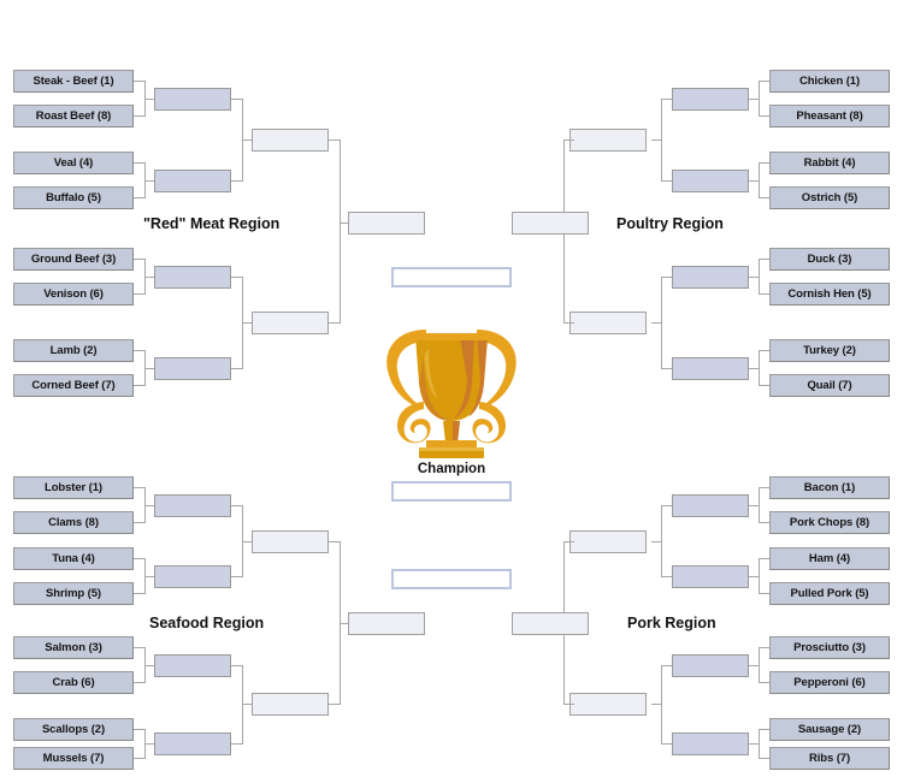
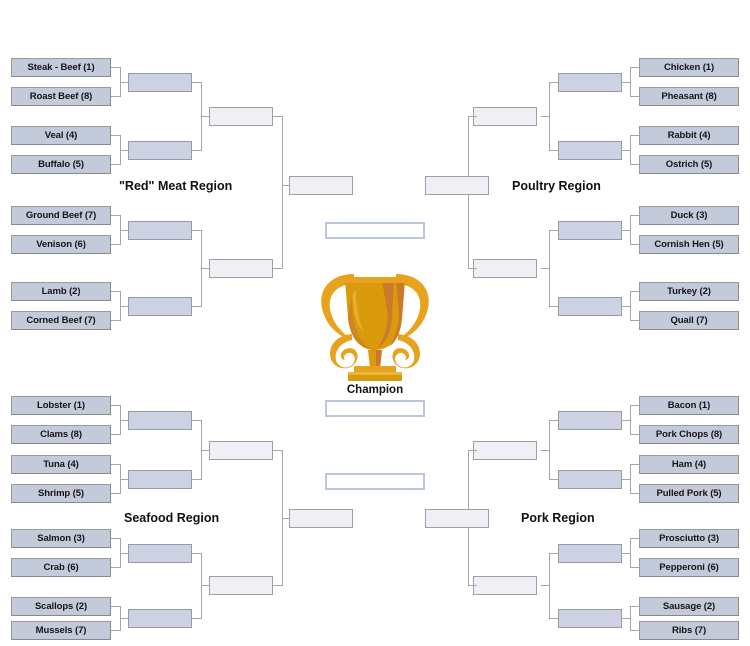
  Steak - Beef (1)
  Roast Beef (8)
  Veal (4)
  Buffalo (5)
- Ground Beef (3)
+ Ground Beef (7)
  Venison (6)
  Lamb (2)
  Corned Beef (7)
  Chicken (1)
  Pheasant (8)
  Rabbit (4)
  Ostrich (5)
  Duck (3)
  Cornish Hen (5)
  Turkey (2)
  Quail (7)
  Lobster (1)
  Clams (8)
  Tuna (4)
  Shrimp (5)
  Salmon (3)
  Crab (6)
  Scallops (2)
  Mussels (7)
  Bacon (1)
  Pork Chops (8)
  Ham (4)
  Pulled Pork (5)
  Prosciutto (3)
  Pepperoni (6)
  Sausage (2)
  Ribs (7)
  "Red" Meat Region
  Poultry Region
  Seafood Region
  Pork Region
  Champion
